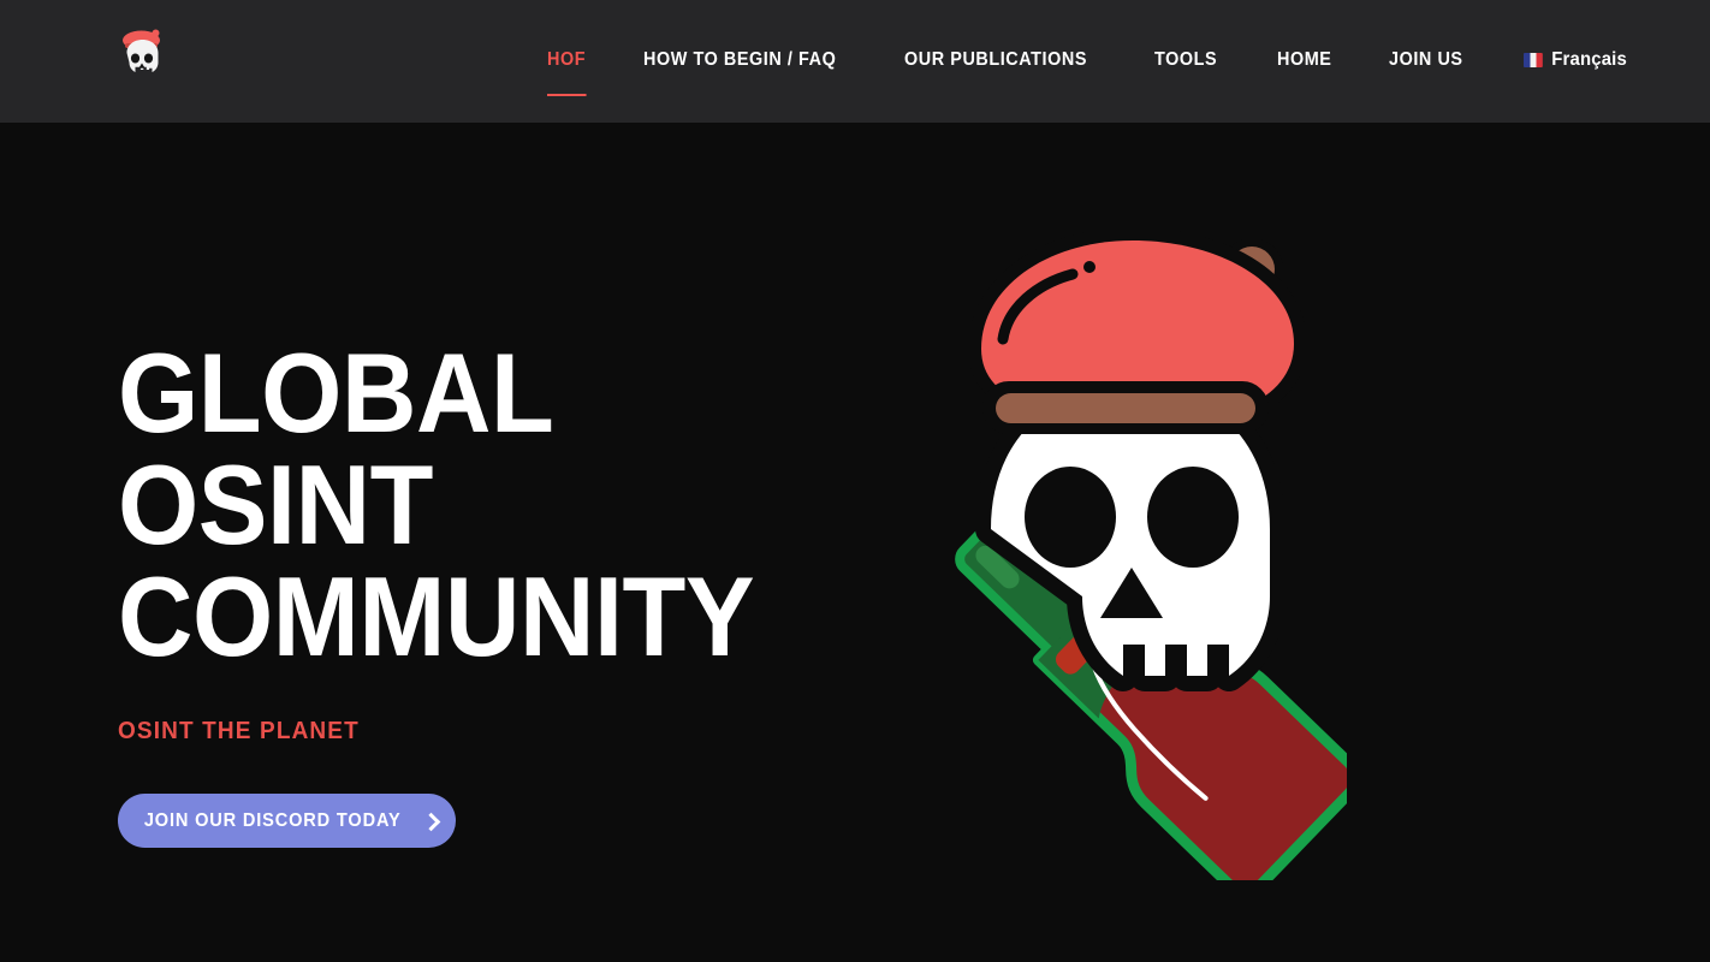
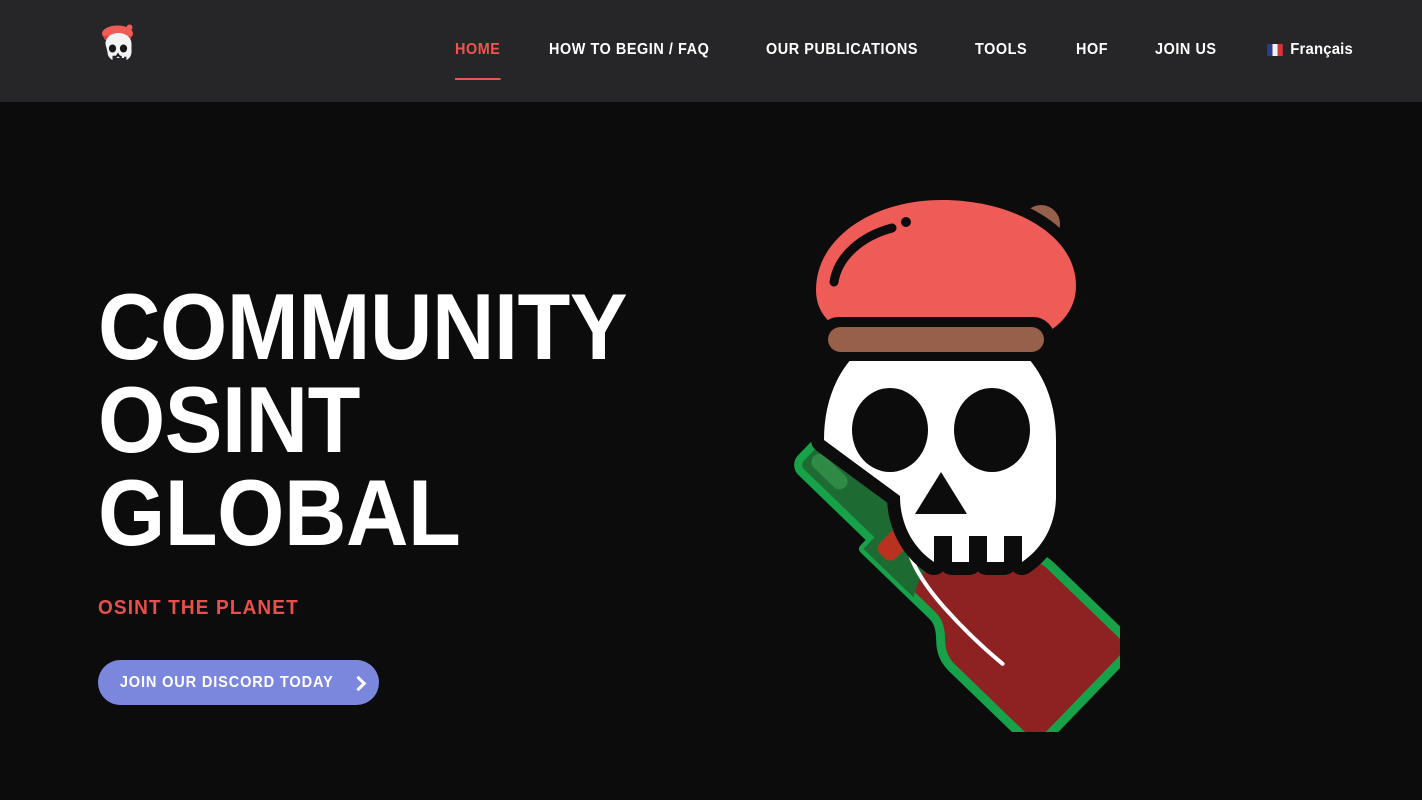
- HOF
+ HOME
  HOW TO BEGIN / FAQ
  OUR PUBLICATIONS
  TOOLS
- HOME
+ HOF
  JOIN US
  Français
- GLOBAL
+ COMMUNITY
  OSINT
- COMMUNITY
+ GLOBAL
  OSINT THE PLANET
  JOIN OUR DISCORD TODAY
